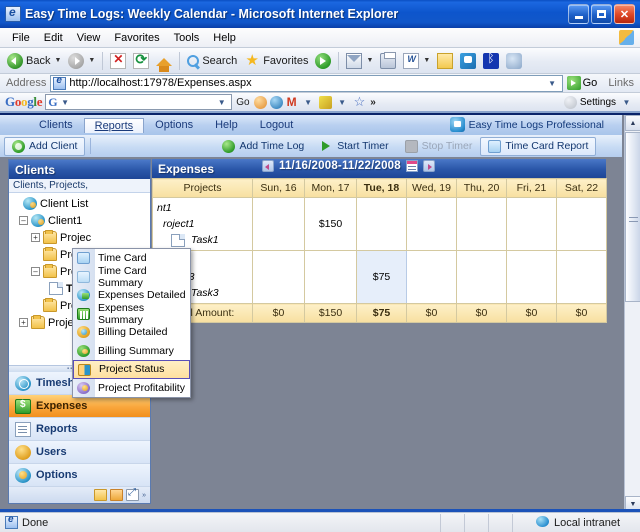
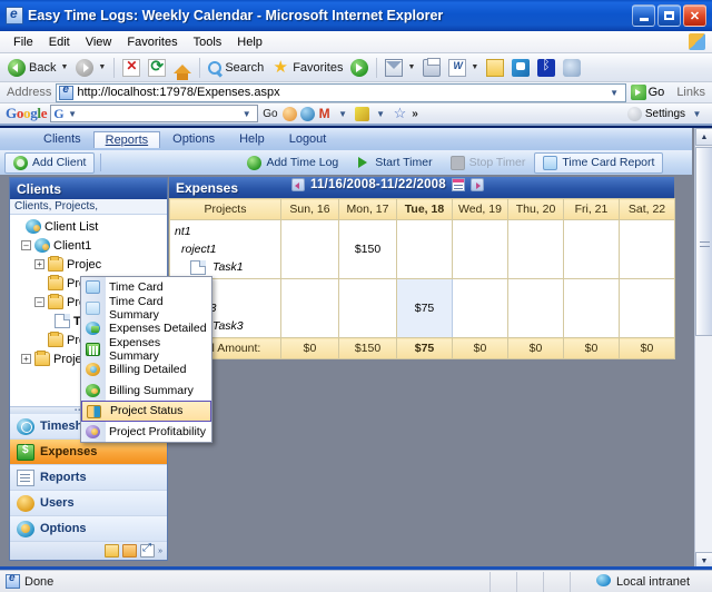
  Easy Time Logs: Weekly Calendar - Microsoft Internet Explorer
  ✕
  File
  Edit
  View
  Favorites
  Tools
  Help
  Back
  Search
  ★
  Favorites
  Address
  http://localhost:17978/Expenses.aspx
  ▼
  Go
  Links
  Google
  G
  ▼
  ▼
  Go
  M
  ▼
  ▼
  ☆
  »
  Settings
  ▼
  Clients
  Reports
  Options
  Help
  Logout
- Easy Time Logs Professional
  Add Client
  Add Time Log
  Start Timer
  Stop Timer
  Time Card Report
  Clients
  Clients, Projects,
  Client List
  –
  Client1
  +
  Projec
  –
  +
  Expenses
  Reports
  Users
  Options
  Expenses
  11/16/2008-11/22/2008
  Projects	Sun, 16	Mon, 17	Tue, 18	Wed, 19	Thu, 20	Fri, 21	Sat, 22
  nt1 roject1 Task1		$150
  l Amount:	$0	$150	$75	$0	$0	$0	$0
  Time Card
  Time Card Summary
  Expenses Detailed
  Expenses Summary
  Billing Detailed
  Billing Summary
  Project Status
  Project Profitability
  Done
  Local intranet
